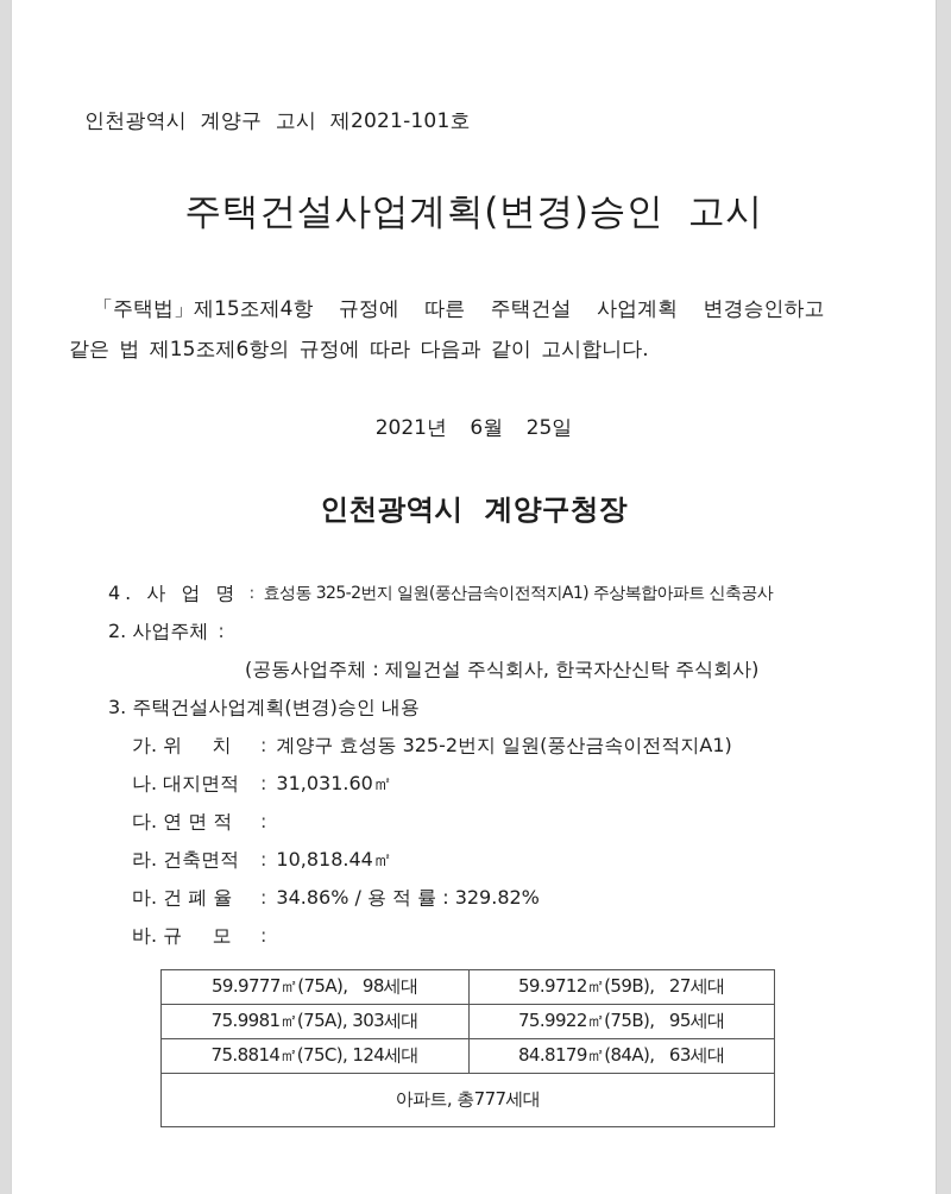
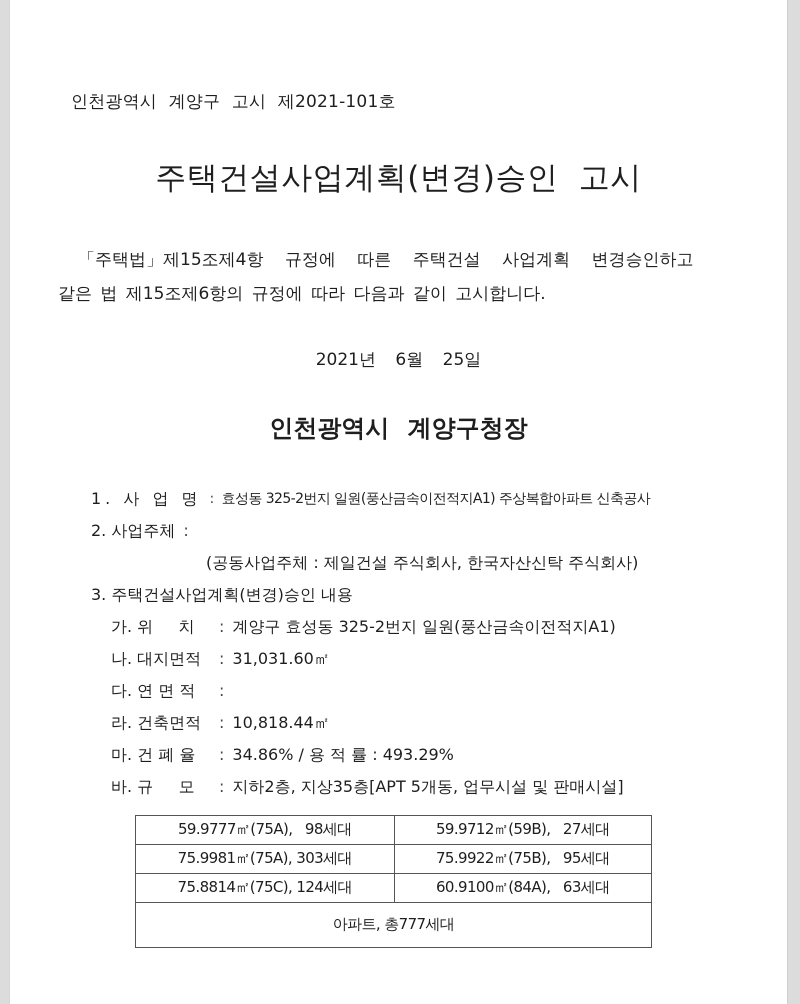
  인천광역시 계양구 고시 제2021-101호
  주택건설사업계획(변경)승인 고시
  「주택법」제15조제4항 규정에 따른 주택건설 사업계획 변경승인하고
  같은 법 제15조제6항의 규정에 따라 다음과 같이 고시합니다.
  2021년 6월 25일
  인천광역시 계양구청장
- 4. 사 업 명
+ 1. 사 업 명
  :
  효성동 325-2번지 일원(풍산금속이전적지A1) 주상복합아파트 신축공사
  2. 사업주체
  :
  (공동사업주체 : 제일건설 주식회사, 한국자산신탁 주식회사)
  3. 주택건설사업계획(변경)승인 내용
  가. 위 치
  :
  계양구 효성동 325-2번지 일원(풍산금속이전적지A1)
  나. 대지면적
  :
  31,031.60㎡
  다. 연 면 적
  :
  라. 건축면적
  :
  10,818.44㎡
  마. 건 폐 율
  :
- 34.86% / 용 적 률 : 329.82%
+ 34.86% / 용 적 률 : 493.29%
  바. 규 모
  :
+ 지하2층, 지상35층[APT 5개동, 업무시설 및 판매시설]
  59.9777㎡(75A), 98세대	59.9712㎡(59B), 27세대
  75.9981㎡(75A), 303세대	75.9922㎡(75B), 95세대
- 75.8814㎡(75C), 124세대	84.8179㎡(84A), 63세대
+ 75.8814㎡(75C), 124세대	60.9100㎡(84A), 63세대
  아파트, 총777세대
